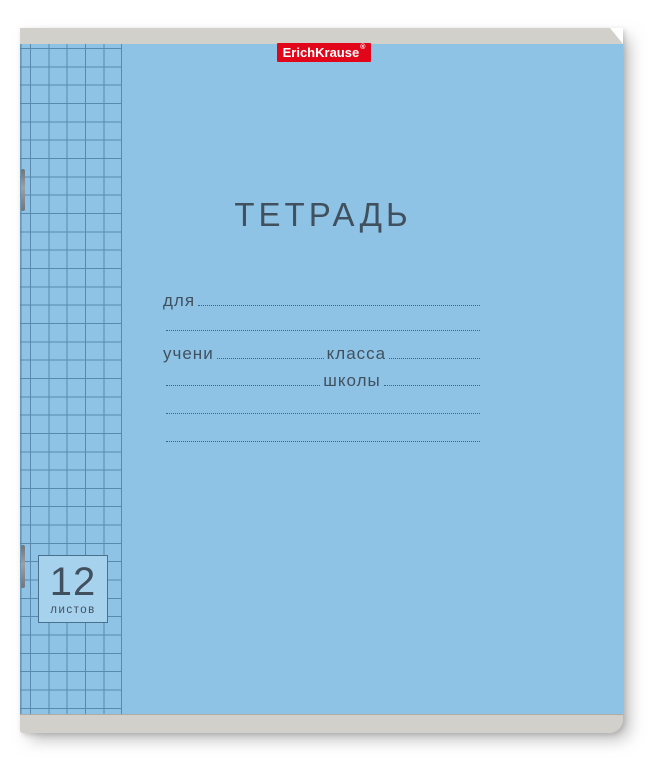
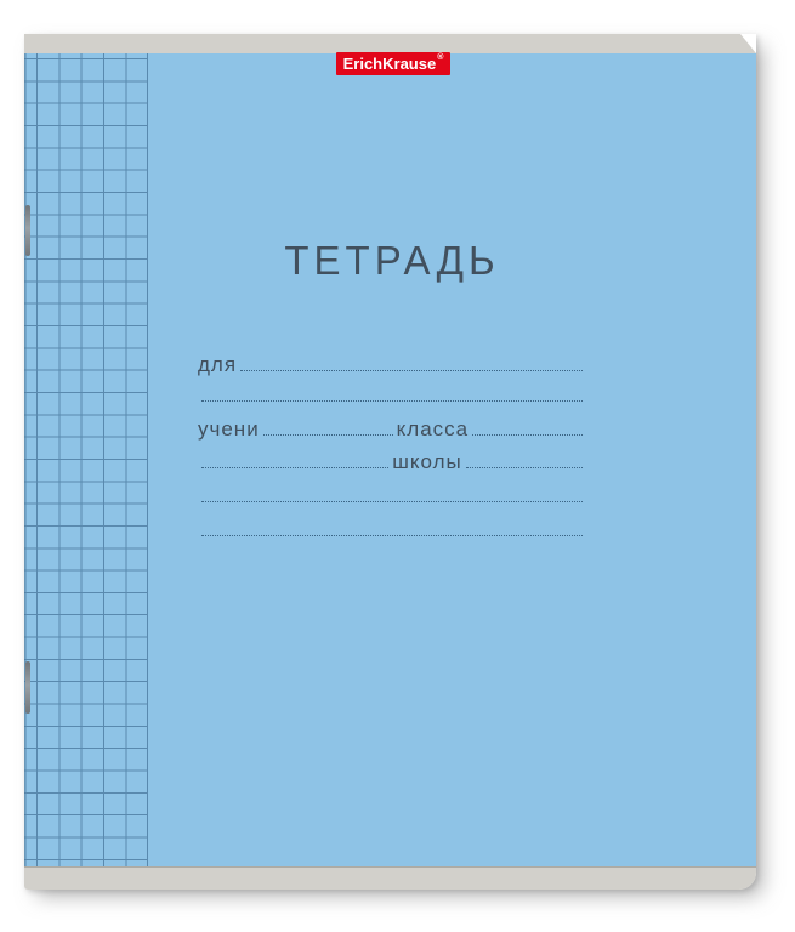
  ErichKrause
  ТЕТРАДЬ
  для
  учени
  класса
  школы
- 12
- листов
